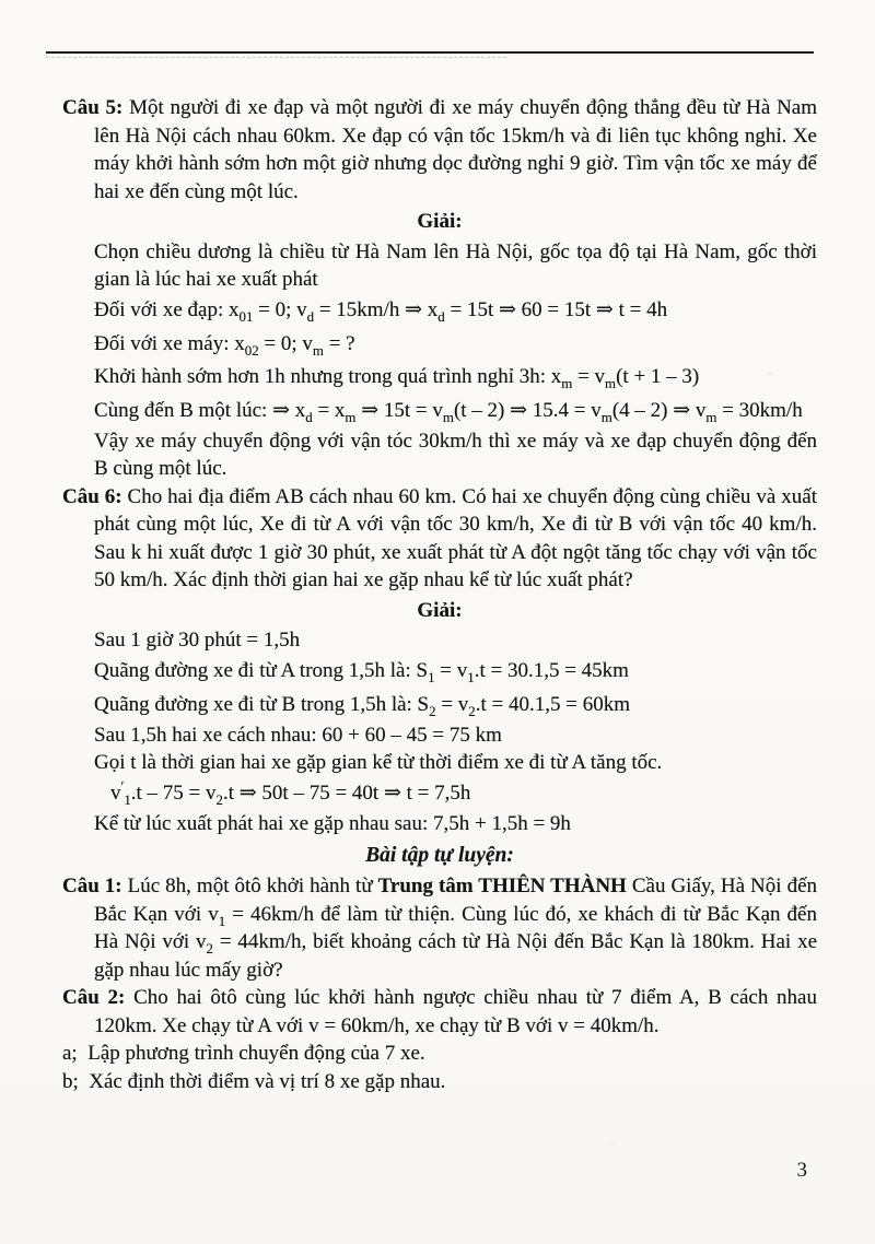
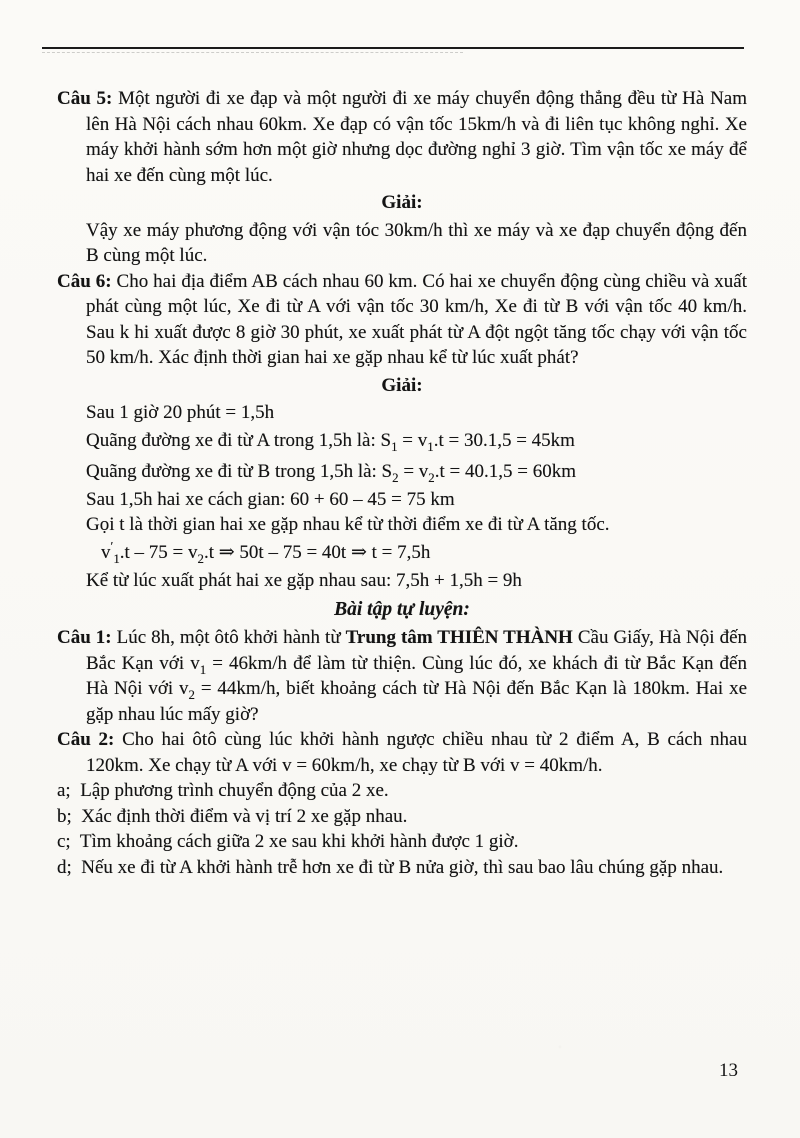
- Câu 5: Một người đi xe đạp và một người đi xe máy chuyển động thẳng đều từ Hà Nam lên Hà Nội cách nhau 60km. Xe đạp có vận tốc 15km/h và đi liên tục không nghỉ. Xe máy khởi hành sớm hơn một giờ nhưng dọc đường nghỉ 9 giờ. Tìm vận tốc xe máy để hai xe đến cùng một lúc.
+ Câu 5: Một người đi xe đạp và một người đi xe máy chuyển động thẳng đều từ Hà Nam lên Hà Nội cách nhau 60km. Xe đạp có vận tốc 15km/h và đi liên tục không nghỉ. Xe máy khởi hành sớm hơn một giờ nhưng dọc đường nghỉ 3 giờ. Tìm vận tốc xe máy để hai xe đến cùng một lúc.
  Giải:
- Chọn chiều dương là chiều từ Hà Nam lên Hà Nội, gốc tọa độ tại Hà Nam, gốc thời gian là lúc hai xe xuất phát
- Đối với xe đạp: x01 = 0; vd = 15km/h ⇒ xd = 15t ⇒ 60 = 15t ⇒ t = 4h
- Đối với xe máy: x02 = 0; vm = ?
- Khởi hành sớm hơn 1h nhưng trong quá trình nghỉ 3h: xm = vm(t + 1 – 3)
- Cùng đến B một lúc: ⇒ xd = xm ⇒ 15t = vm(t – 2) ⇒ 15.4 = vm(4 – 2) ⇒ vm = 30km/h
- Vậy xe máy chuyển động với vận tóc 30km/h thì xe máy và xe đạp chuyển động đến B cùng một lúc.
+ Vậy xe máy phương động với vận tóc 30km/h thì xe máy và xe đạp chuyển động đến B cùng một lúc.
- Câu 6: Cho hai địa điểm AB cách nhau 60 km. Có hai xe chuyển động cùng chiều và xuất phát cùng một lúc, Xe đi từ A với vận tốc 30 km/h, Xe đi từ B với vận tốc 40 km/h. Sau k hi xuất được 1 giờ 30 phút, xe xuất phát từ A đột ngột tăng tốc chạy với vận tốc 50 km/h. Xác định thời gian hai xe gặp nhau kể từ lúc xuất phát?
+ Câu 6: Cho hai địa điểm AB cách nhau 60 km. Có hai xe chuyển động cùng chiều và xuất phát cùng một lúc, Xe đi từ A với vận tốc 30 km/h, Xe đi từ B với vận tốc 40 km/h. Sau k hi xuất được 8 giờ 30 phút, xe xuất phát từ A đột ngột tăng tốc chạy với vận tốc 50 km/h. Xác định thời gian hai xe gặp nhau kể từ lúc xuất phát?
  Giải:
- Sau 1 giờ 30 phút = 1,5h
+ Sau 1 giờ 20 phút = 1,5h
  Quãng đường xe đi từ A trong 1,5h là: S1 = v1.t = 30.1,5 = 45km
  Quãng đường xe đi từ B trong 1,5h là: S2 = v2.t = 40.1,5 = 60km
- Sau 1,5h hai xe cách nhau: 60 + 60 – 45 = 75 km
+ Sau 1,5h hai xe cách gian: 60 + 60 – 45 = 75 km
- Gọi t là thời gian hai xe gặp gian kể từ thời điểm xe đi từ A tăng tốc.
+ Gọi t là thời gian hai xe gặp nhau kể từ thời điểm xe đi từ A tăng tốc.
  v′1.t – 75 = v2.t ⇒ 50t – 75 = 40t ⇒ t = 7,5h
  Kể từ lúc xuất phát hai xe gặp nhau sau: 7,5h + 1,5h = 9h
  Bài tập tự luyện:
  Câu 1: Lúc 8h, một ôtô khởi hành từ Trung tâm THIÊN THÀNH Cầu Giấy, Hà Nội đến Bắc Kạn với v1 = 46km/h để làm từ thiện. Cùng lúc đó, xe khách đi từ Bắc Kạn đến Hà Nội với v2 = 44km/h, biết khoảng cách từ Hà Nội đến Bắc Kạn là 180km. Hai xe gặp nhau lúc mấy giờ?
- Câu 2: Cho hai ôtô cùng lúc khởi hành ngược chiều nhau từ 7 điểm A, B cách nhau 120km. Xe chạy từ A với v = 60km/h, xe chạy từ B với v = 40km/h.
+ Câu 2: Cho hai ôtô cùng lúc khởi hành ngược chiều nhau từ 2 điểm A, B cách nhau 120km. Xe chạy từ A với v = 60km/h, xe chạy từ B với v = 40km/h.
- a; Lập phương trình chuyển động của 7 xe.
+ a; Lập phương trình chuyển động của 2 xe.
- b; Xác định thời điểm và vị trí 8 xe gặp nhau.
+ b; Xác định thời điểm và vị trí 2 xe gặp nhau.
+ c; Tìm khoảng cách giữa 2 xe sau khi khởi hành được 1 giờ.
+ d; Nếu xe đi từ A khởi hành trễ hơn xe đi từ B nửa giờ, thì sau bao lâu chúng gặp nhau.
- 3
+ 13
